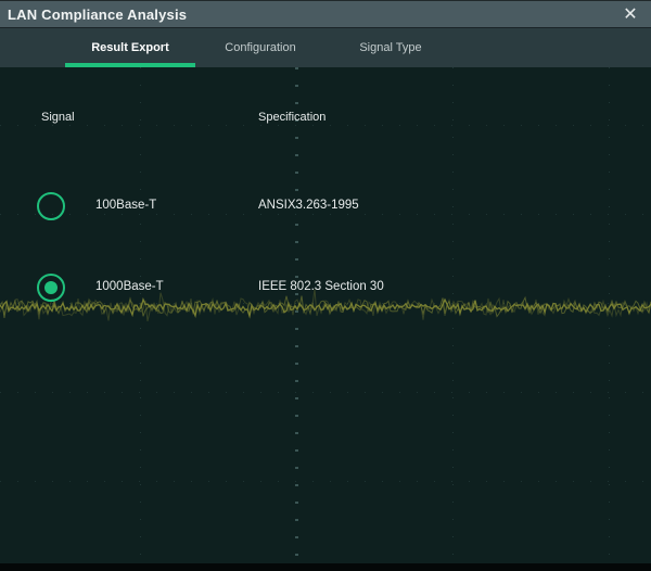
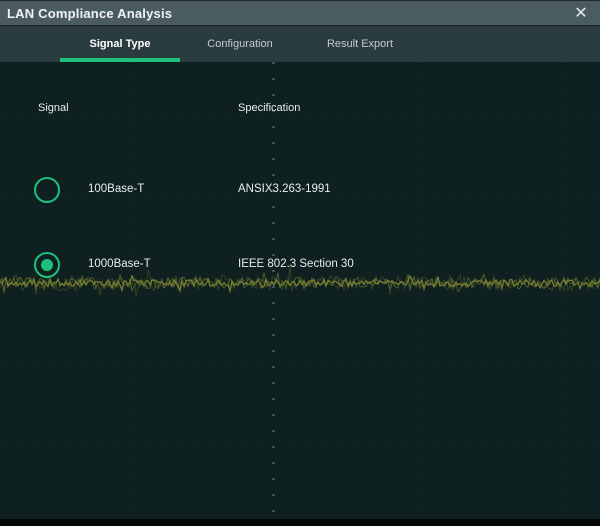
  LAN Compliance Analysis
  ✕
- Result Export
+ Signal Type
  Configuration
- Signal Type
+ Result Export
  Signal
  Specification
  100Base-T
- ANSIX3.263-1995
+ ANSIX3.263-1991
  1000Base-T
  IEEE 802.3 Section 30
